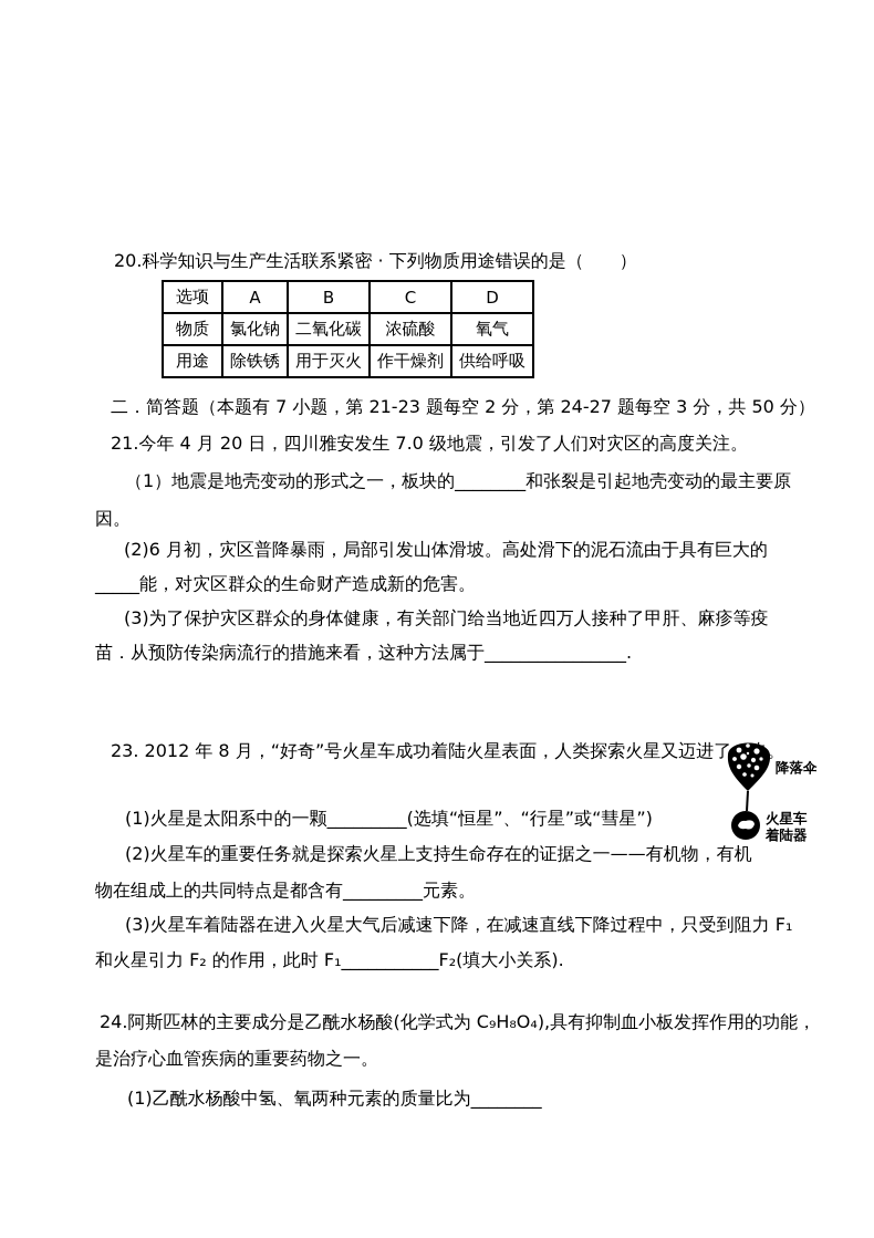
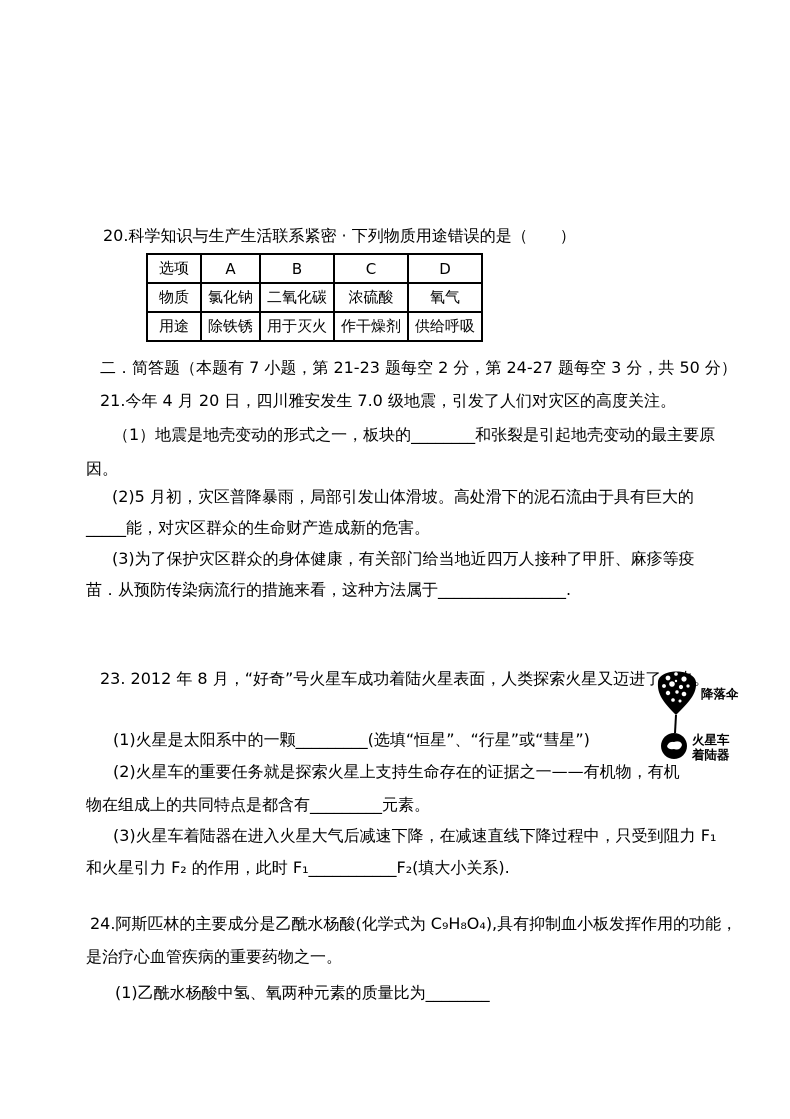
  20.科学知识与生产生活联系紧密 · 下列物质用途错误的是（ ）
  选项	A	B	C	D
  物质	氯化钠	二氧化碳	浓硫酸	氧气
  用途	除铁锈	用于灭火	作干燥剂	供给呼吸
  二．简答题（本题有 7 小题，第 21-23 题每空 2 分，第 24-27 题每空 3 分，共 50 分）
  21.今年 4 月 20 日，四川雅安发生 7.0 级地震，引发了人们对灾区的高度关注。
  （1）地震是地壳变动的形式之一，板块的________和张裂是引起地壳变动的最主要原
  因。
- (2)6 月初，灾区普降暴雨，局部引发山体滑坡。高处滑下的泥石流由于具有巨大的
+ (2)5 月初，灾区普降暴雨，局部引发山体滑坡。高处滑下的泥石流由于具有巨大的
  _____能，对灾区群众的生命财产造成新的危害。
  (3)为了保护灾区群众的身体健康，有关部门给当地近四万人接种了甲肝、麻疹等疫
  苗．从预防传染病流行的措施来看，这种方法属于________________.
  23. 2012 年 8 月，“好奇”号火星车成功着陆火星表面，人类探索火星又迈进了。
  降落伞
  火星车
  着陆器
  (1)火星是太阳系中的一颗_________(选填“恒星”、“行星”或“彗星”)
  (2)火星车的重要任务就是探索火星上支持生命存在的证据之一——有机物，有机
  物在组成上的共同特点是都含有_________元素。
  (3)火星车着陆器在进入火星大气后减速下降，在减速直线下降过程中，只受到阻力 F₁
  和火星引力 F₂ 的作用，此时 F₁___________F₂(填大小关系).
  24.阿斯匹林的主要成分是乙酰水杨酸(化学式为 C₉H₈O₄),具有抑制血小板发挥作用的功能，
  是治疗心血管疾病的重要药物之一。
  (1)乙酰水杨酸中氢、氧两种元素的质量比为________
